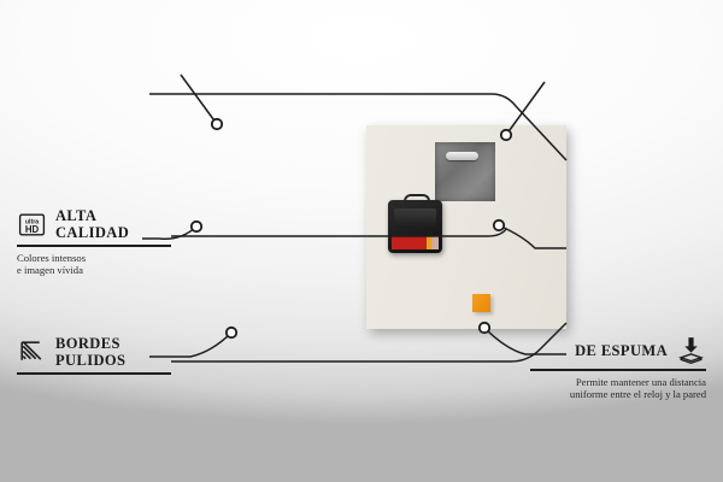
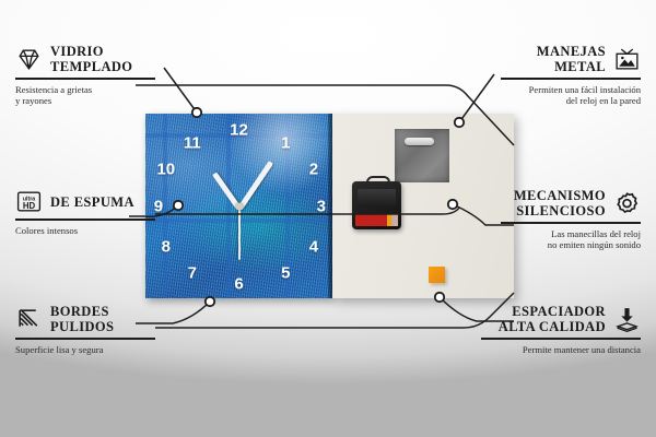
+ 12
+ 1
+ 2
+ 3
+ 4
+ 5
+ 6
+ 7
+ 8
+ 9
+ 10
+ 11
+ VIDRIO
+ TEMPLADO
+ Resistencia a grietas
+ y rayones
  HD
- ALTA CALIDAD
+ DE ESPUMA
  Colores intensos
- e imagen vívida
  BORDES
  PULIDOS
+ Superficie lisa y segura
+ MANEJAS
+ METAL
+ Permiten una fácil instalación
+ del reloj en la pared
+ MECANISMO
+ SILENCIOSO
+ Las manecillas del reloj
+ no emiten ningún sonido
+ ESPACIADOR
- DE ESPUMA
+ ALTA CALIDAD
  Permite mantener una distancia
- uniforme entre el reloj y la pared
